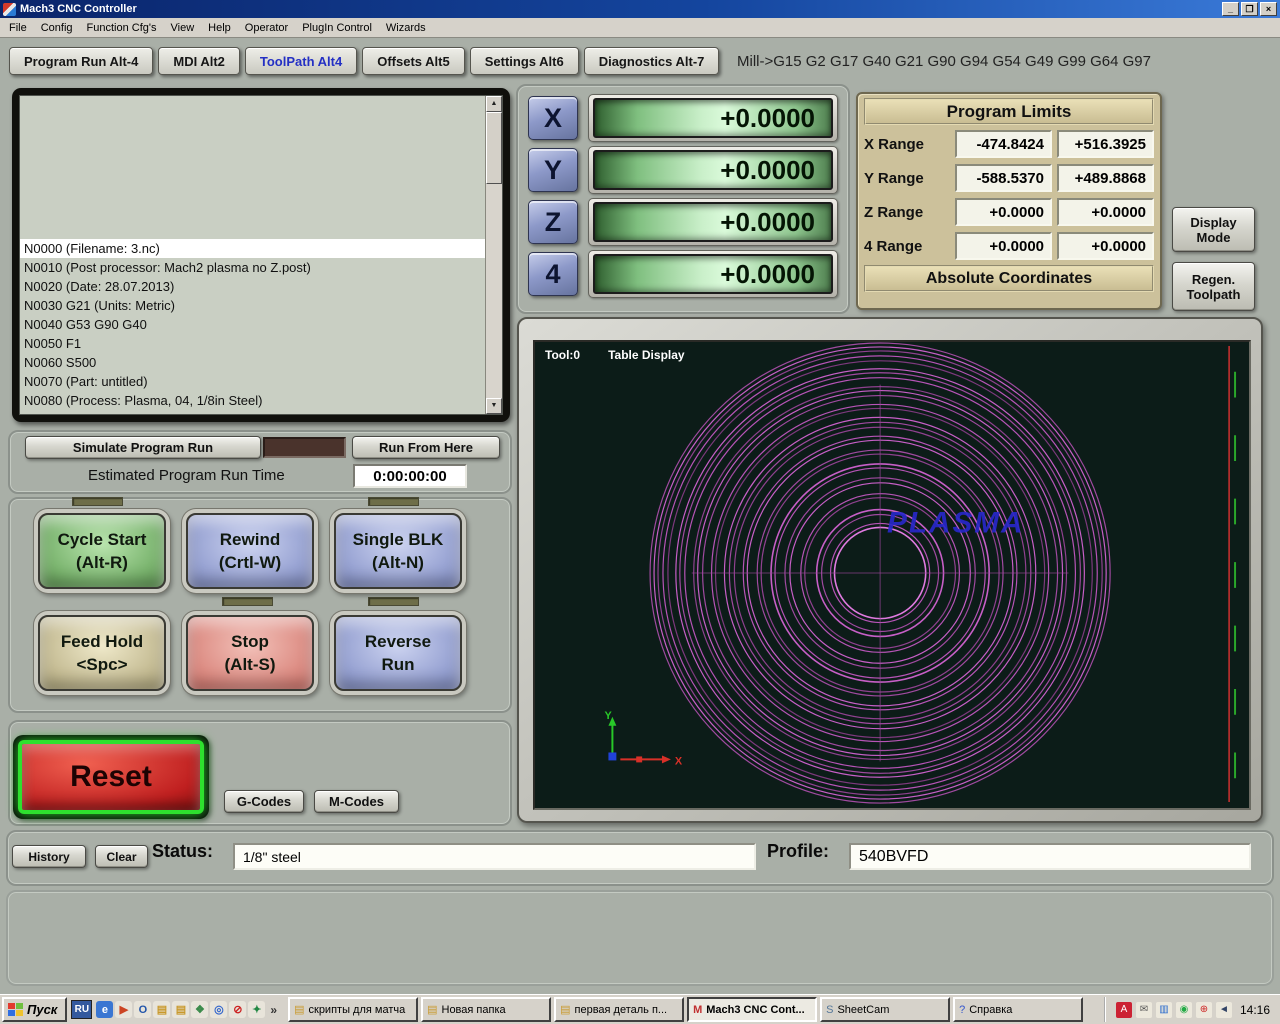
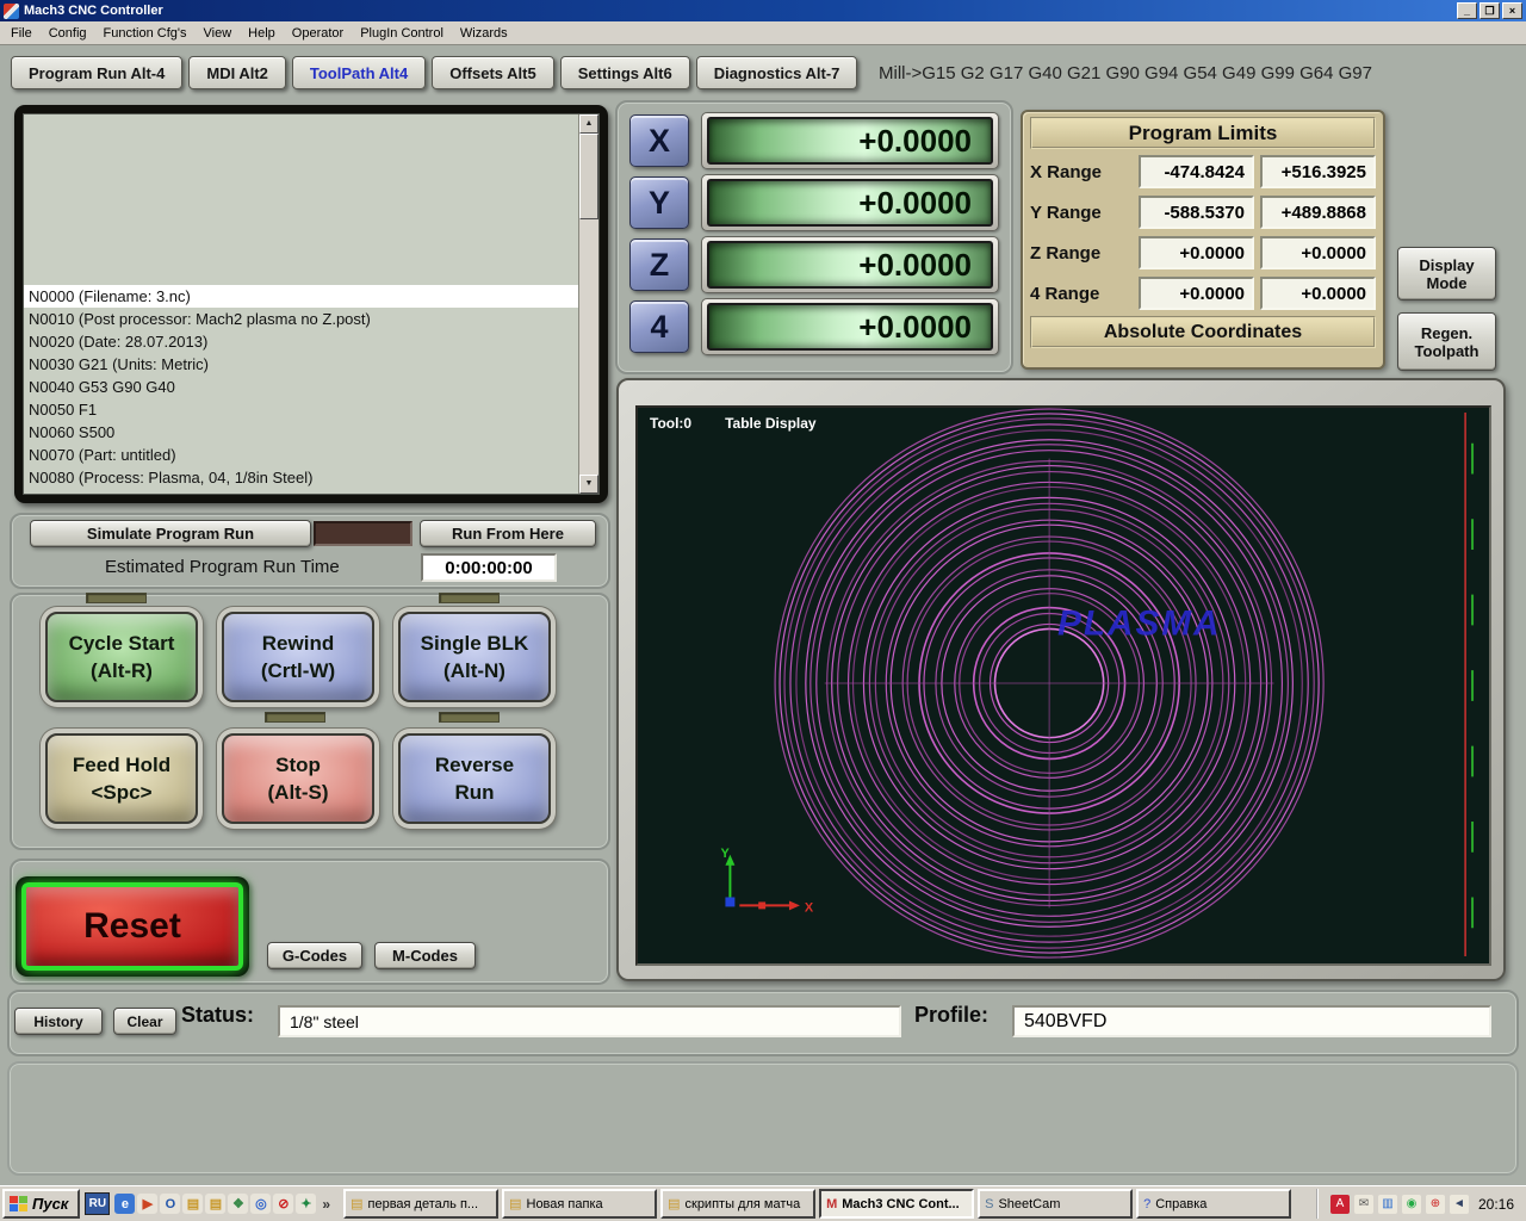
  Mach3 CNC Controller
  _
  ❐
  ×
  File
  Config
  Function Cfg's
  View
  Help
  Operator
  PlugIn Control
  Wizards
  Program Run Alt-4
  MDI Alt2
  ToolPath Alt4
  Offsets Alt5
  Settings Alt6
  Diagnostics Alt-7
  Mill->G15 G2 G17 G40 G21 G90 G94 G54 G49 G99 G64 G97
  N0000 (Filename: 3.nc)
  N0010 (Post processor: Mach2 plasma no Z.post)
  N0020 (Date: 28.07.2013)
  N0030 G21 (Units: Metric)
  N0040 G53 G90 G40
  N0050 F1
  N0060 S500
  N0070 (Part: untitled)
  N0080 (Process: Plasma, 04, 1/8in Steel)
  Simulate Program Run
  Run From Here
  Estimated Program Run Time
  0:00:00:00
  Cycle Start
  (Alt-R)
  Rewind
  (Crtl-W)
  Single BLK
  (Alt-N)
  Feed Hold
  <Spc>
  Stop
  (Alt-S)
  Reverse
  Run
  Reset
  G-Codes
  M-Codes
  X
  +0.0000
  Y
  +0.0000
  Z
  +0.0000
  4
  +0.0000
  Program Limits
  X Range
  -474.8424
  +516.3925
  Y Range
  -588.5370
  +489.8868
  Z Range
  +0.0000
  +0.0000
  4 Range
  +0.0000
  +0.0000
  Absolute Coordinates
  Display
  Mode
  Regen.
  Toolpath
  Tool:0
  Table Display
  PLASMA
  Y
  X
  History
  Clear
  Status:
  1/8" steel
  Profile:
  540BVFD
  Пуск
  RU
  e
  ▶
  O
  ▤
  ▤
  ❖
  ◎
  ⊘
  ✦
  »
  ▤
- скрипты для матча
+ первая деталь п...
  ▤
  Новая папка
  ▤
- первая деталь п...
+ скрипты для матча
  M
  Mach3 CNC Cont...
  S
  SheetCam
  ?
  Справка
  A
  ✉
  ▥
  ◉
  ⊕
  ◄
- 14:16
+ 20:16
